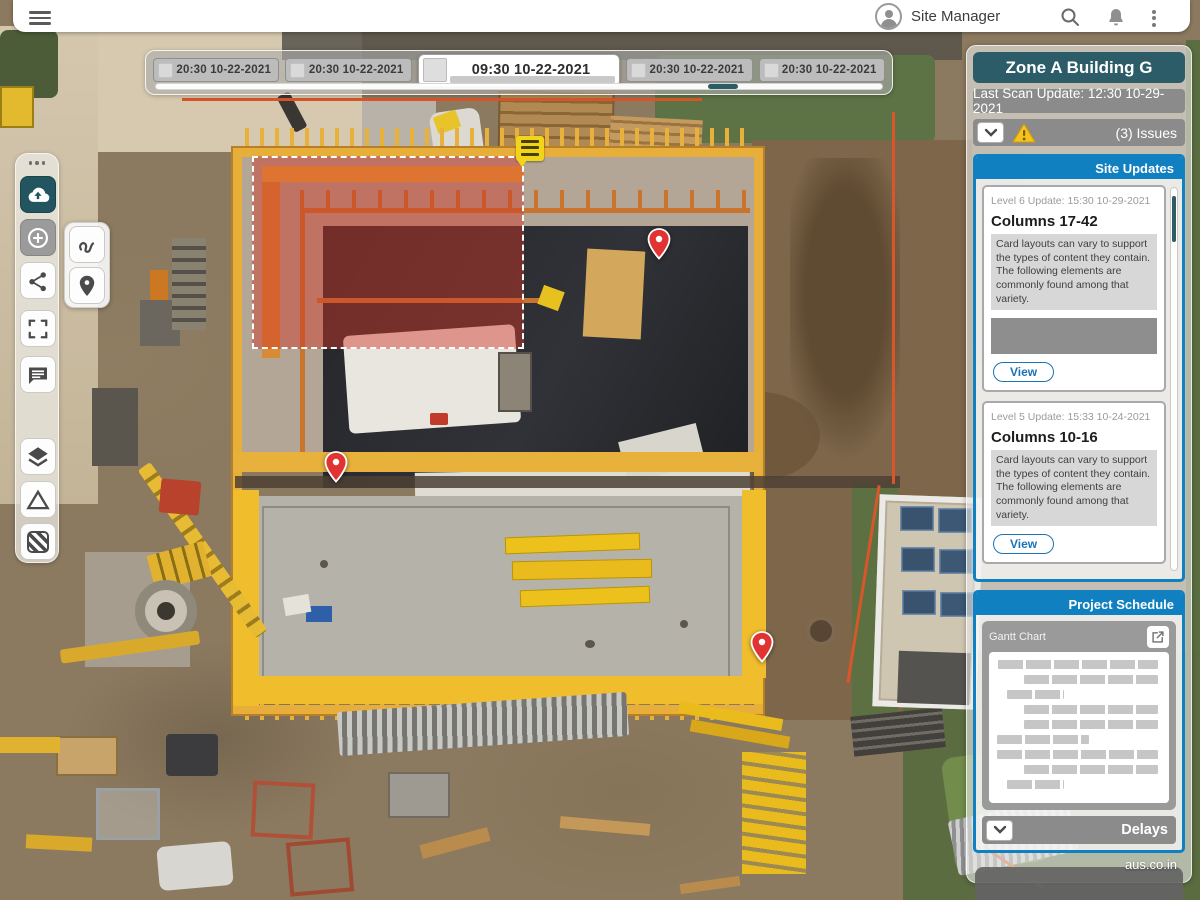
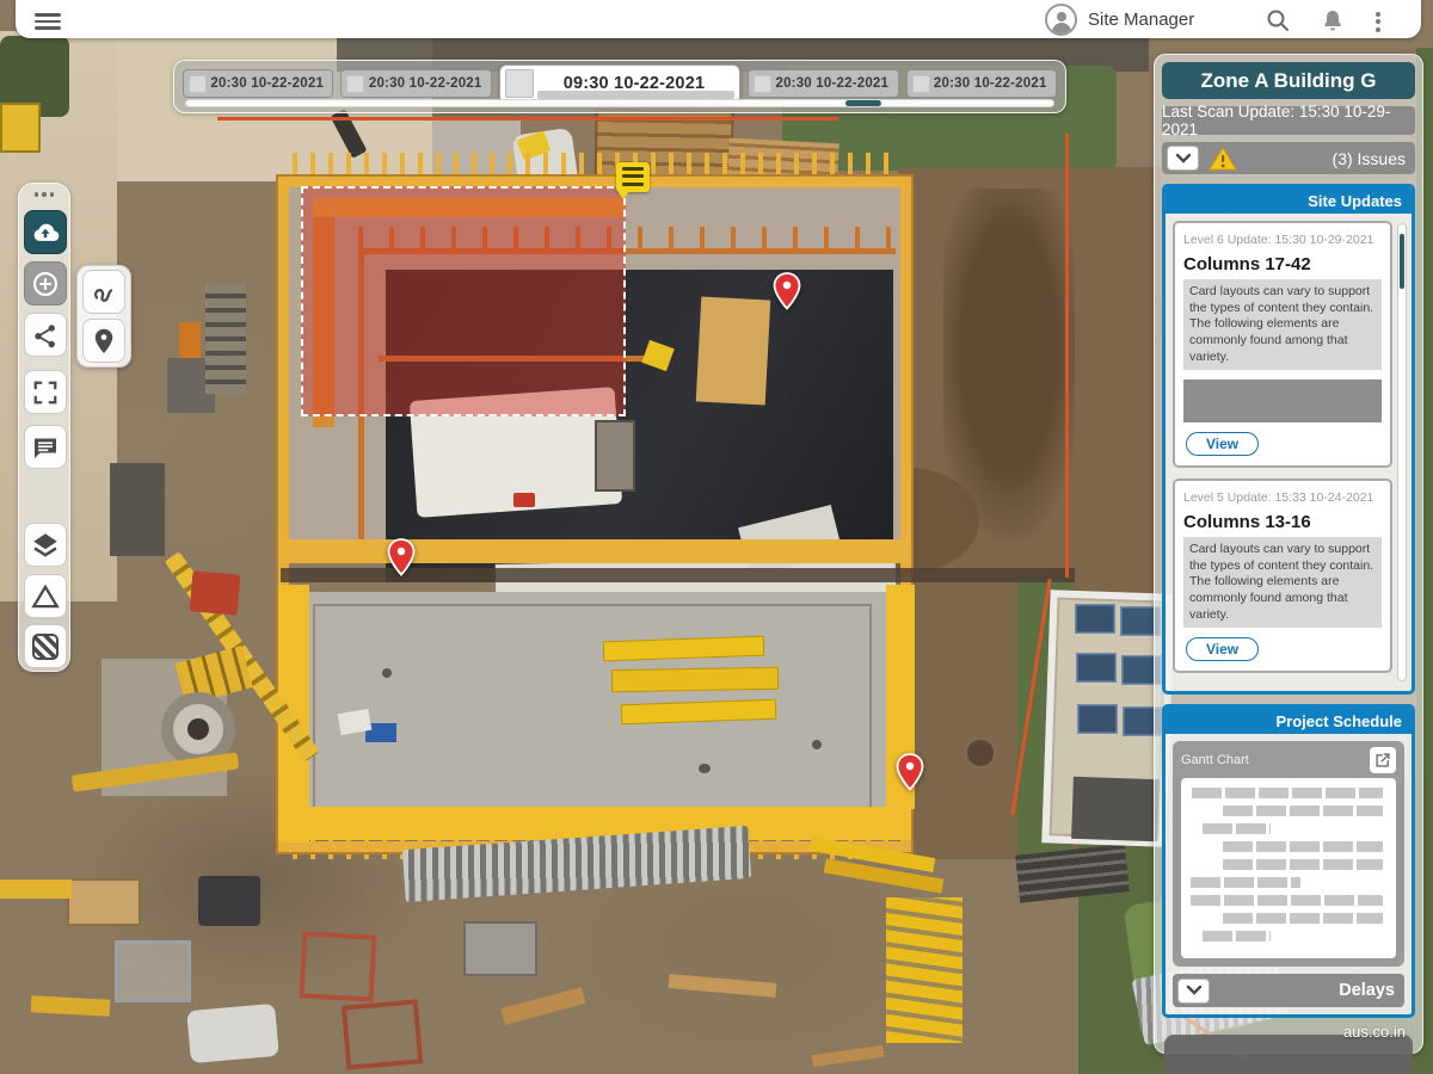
  Site Manager
  20:30 10-22-2021
  20:30 10-22-2021
  09:30 10-22-2021
  20:30 10-22-2021
  20:30 10-22-2021
  Zone A Building G
- Last Scan Update: 12:30 10-29-2021
+ Last Scan Update: 15:30 10-29-2021
  (3) Issues
  Site Updates
  Level 6 Update: 15:30 10-29-2021
  Columns 17-42
  Card layouts can vary to support the types of content they contain. The following elements are commonly found among that variety.
  View
  Level 5 Update: 15:33 10-24-2021
- Columns 10-16
+ Columns 13-16
  Card layouts can vary to support the types of content they contain. The following elements are commonly found among that variety.
  View
  Project Schedule
  Gantt Chart
  Delays
  aus.co.in
